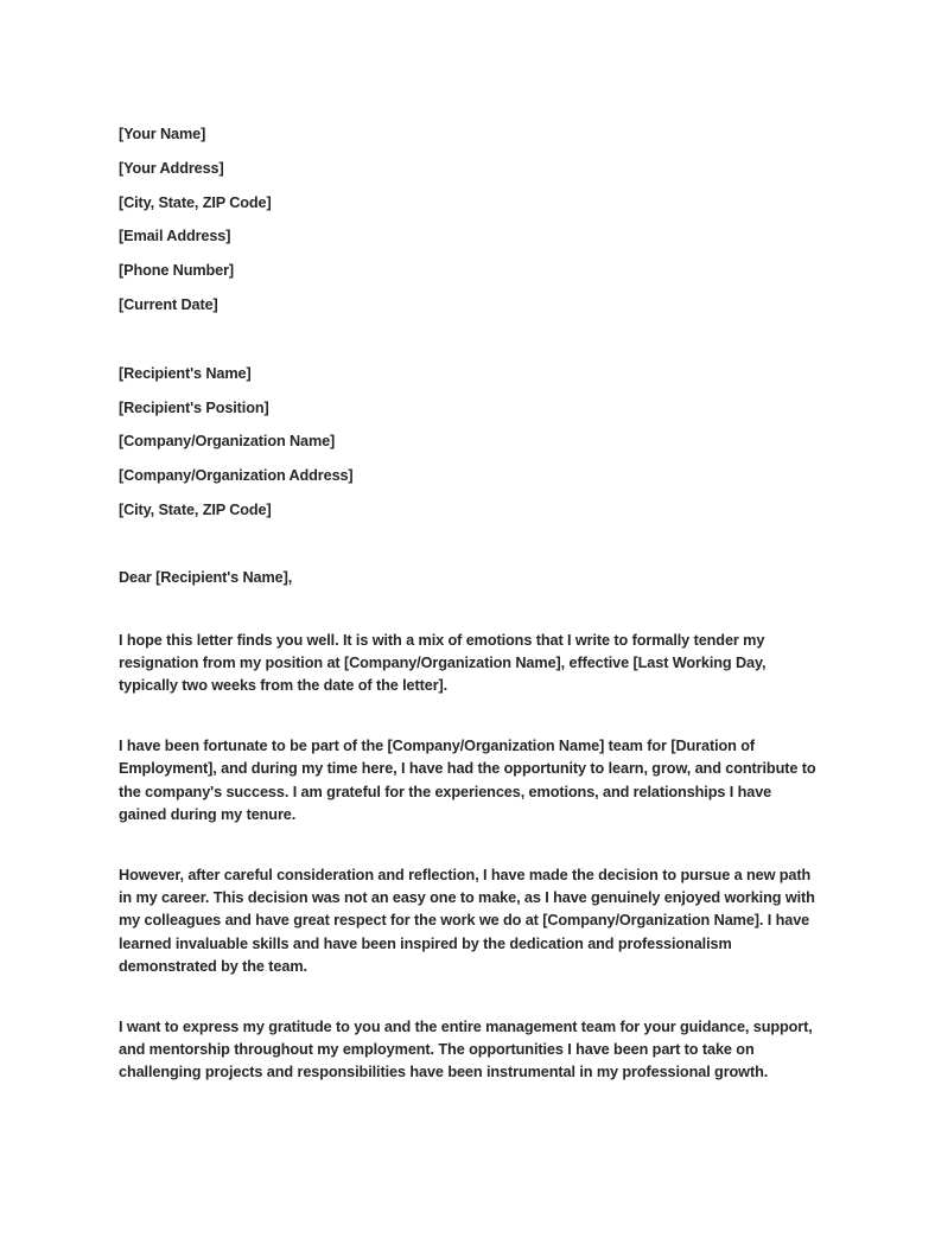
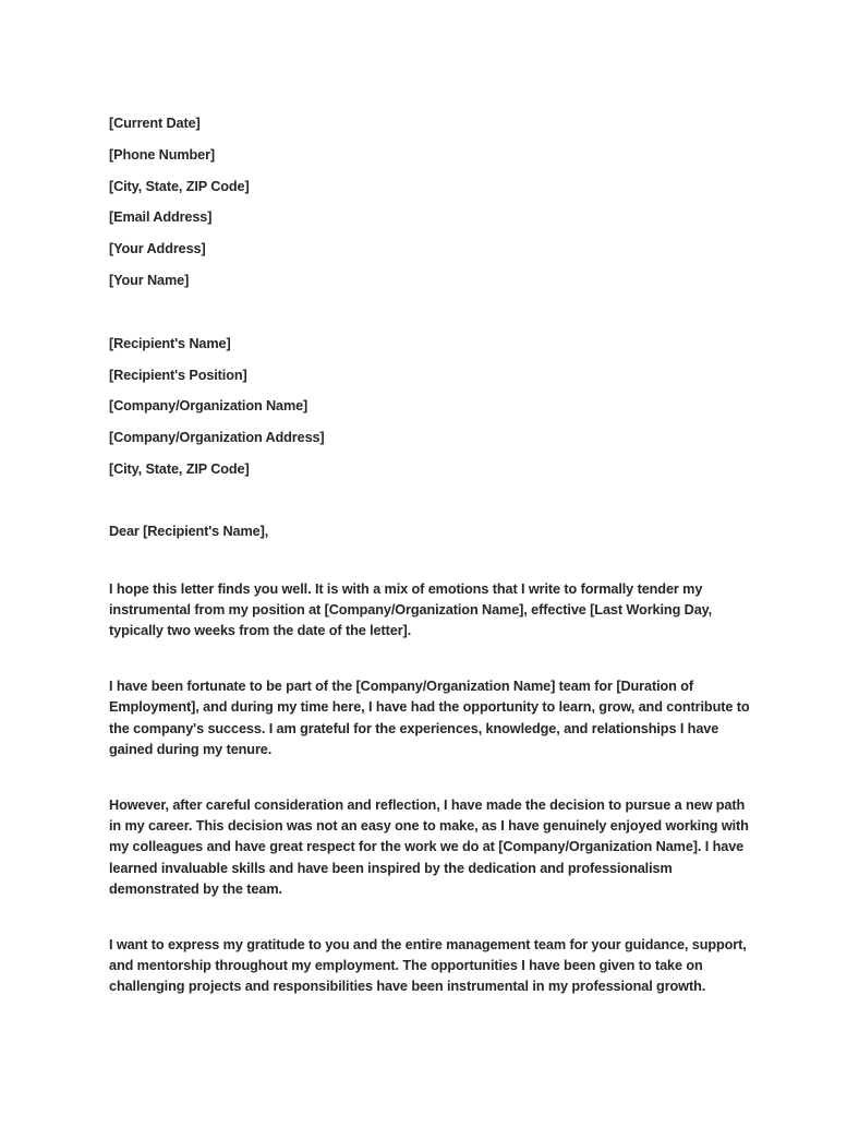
- [Your Name]
+ [Current Date]
- [Your Address]
+ [Phone Number]
  [City, State, ZIP Code]
  [Email Address]
- [Phone Number]
+ [Your Address]
- [Current Date]
+ [Your Name]
  [Recipient's Name]
  [Recipient's Position]
  [Company/Organization Name]
  [Company/Organization Address]
  [City, State, ZIP Code]
  Dear [Recipient's Name],
- I hope this letter finds you well. It is with a mix of emotions that I write to formally tender my resignation from my position at [Company/Organization Name], effective [Last Working Day, typically two weeks from the date of the letter].
+ I hope this letter finds you well. It is with a mix of emotions that I write to formally tender my instrumental from my position at [Company/Organization Name], effective [Last Working Day, typically two weeks from the date of the letter].
- I have been fortunate to be part of the [Company/Organization Name] team for [Duration of Employment], and during my time here, I have had the opportunity to learn, grow, and contribute to the company's success. I am grateful for the experiences, emotions, and relationships I have gained during my tenure.
+ I have been fortunate to be part of the [Company/Organization Name] team for [Duration of Employment], and during my time here, I have had the opportunity to learn, grow, and contribute to the company's success. I am grateful for the experiences, knowledge, and relationships I have gained during my tenure.
  However, after careful consideration and reflection, I have made the decision to pursue a new path in my career. This decision was not an easy one to make, as I have genuinely enjoyed working with my colleagues and have great respect for the work we do at [Company/Organization Name]. I have learned invaluable skills and have been inspired by the dedication and professionalism demonstrated by the team.
- I want to express my gratitude to you and the entire management team for your guidance, support, and mentorship throughout my employment. The opportunities I have been part to take on challenging projects and responsibilities have been instrumental in my professional growth.
+ I want to express my gratitude to you and the entire management team for your guidance, support, and mentorship throughout my employment. The opportunities I have been given to take on challenging projects and responsibilities have been instrumental in my professional growth.
